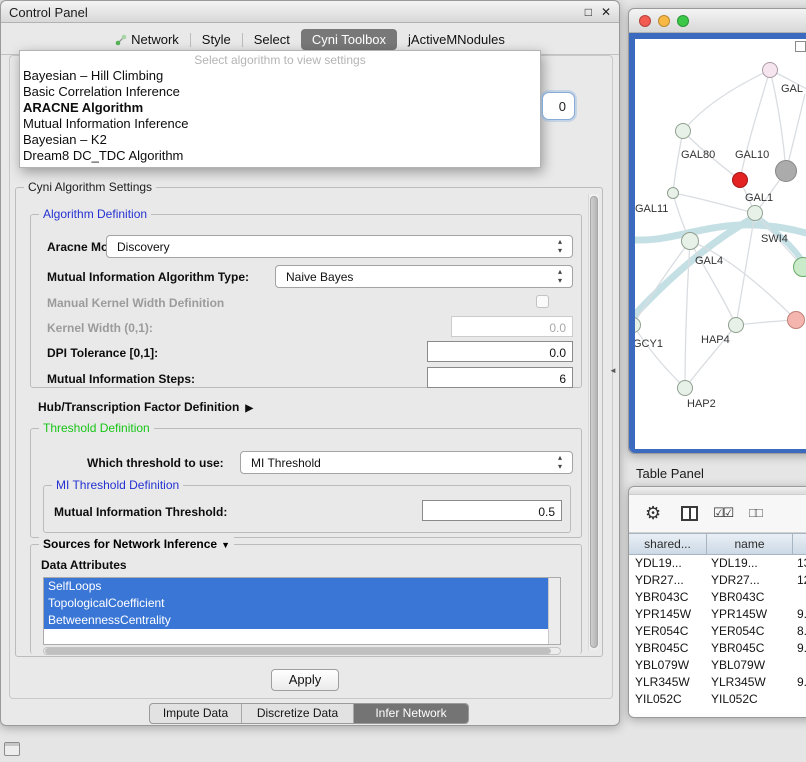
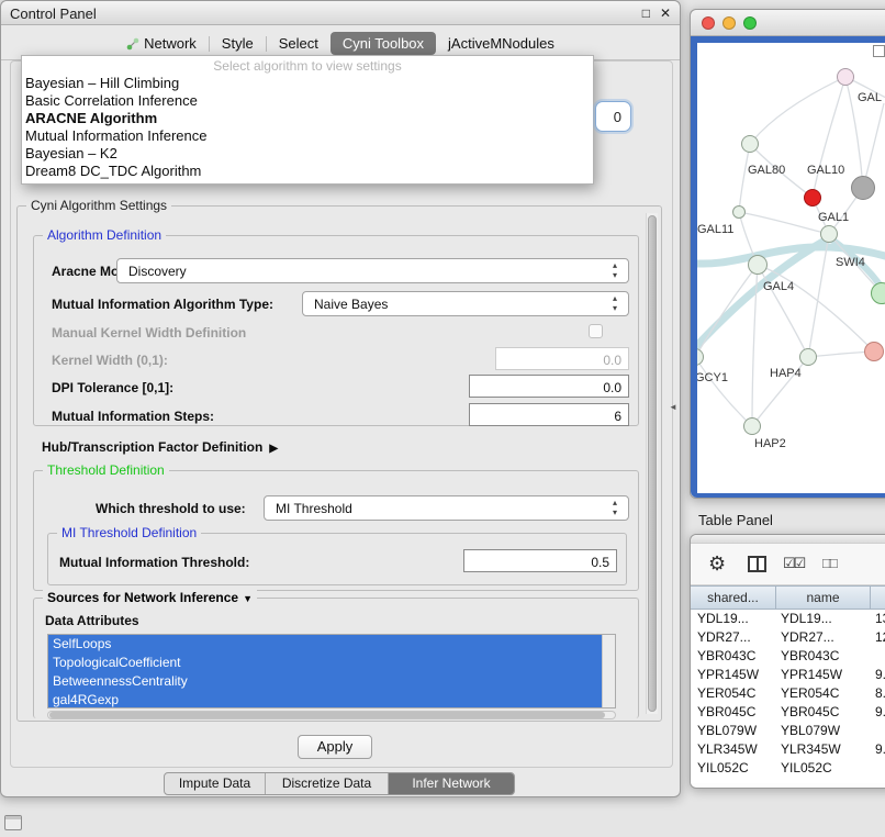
  Control Panel
  □
  ✕
  Network
  Style
  Select
  Cyni Toolbox
  jActiveMNodules
  0
  Select algorithm to view settings
  Bayesian – Hill Climbing
  Basic Correlation Inference
  ARACNE Algorithm
  Mutual Information Inference
  Bayesian – K2
  Dream8 DC_TDC Algorithm
  Cyni Algorithm Settings
  Algorithm Definition
  Aracne Mo
  Discovery
  Mutual Information Algorithm Type:
  Naive Bayes
  Manual Kernel Width Definition
  Kernel Width (0,1):
  0.0
  DPI Tolerance [0,1]:
  0.0
  Mutual Information Steps:
  6
  Hub/Transcription Factor Definition ▶
  Threshold Definition
  Which threshold to use:
  MI Threshold
  MI Threshold Definition
  Mutual Information Threshold:
  0.5
  Sources for Network Inference ▼
  Data Attributes
  SelfLoops
  TopologicalCoefficient
  BetweennessCentrality
+ gal4RGexp
  Apply
  Impute Data
  Discretize Data
  Infer Network
  ◄
  GAL80
  GAL10
  GAL11
  GAL1
  SWI4
  GAL4
  GCY1
  HAP4
  HAP2
  GAL
  Table Panel
  ⚙
  ☑☑
  □□
  shared...
  name
  YDL19...
  YDL19...
  YDR27...
  YDR27...
  YBR043C
  YBR043C
  YPR145W
  YPR145W
  9.
  YER054C
  YER054C
  8.
  YBR045C
  YBR045C
  9.
  YBL079W
  YBL079W
  YLR345W
  YLR345W
  9.
  YIL052C
  YIL052C
